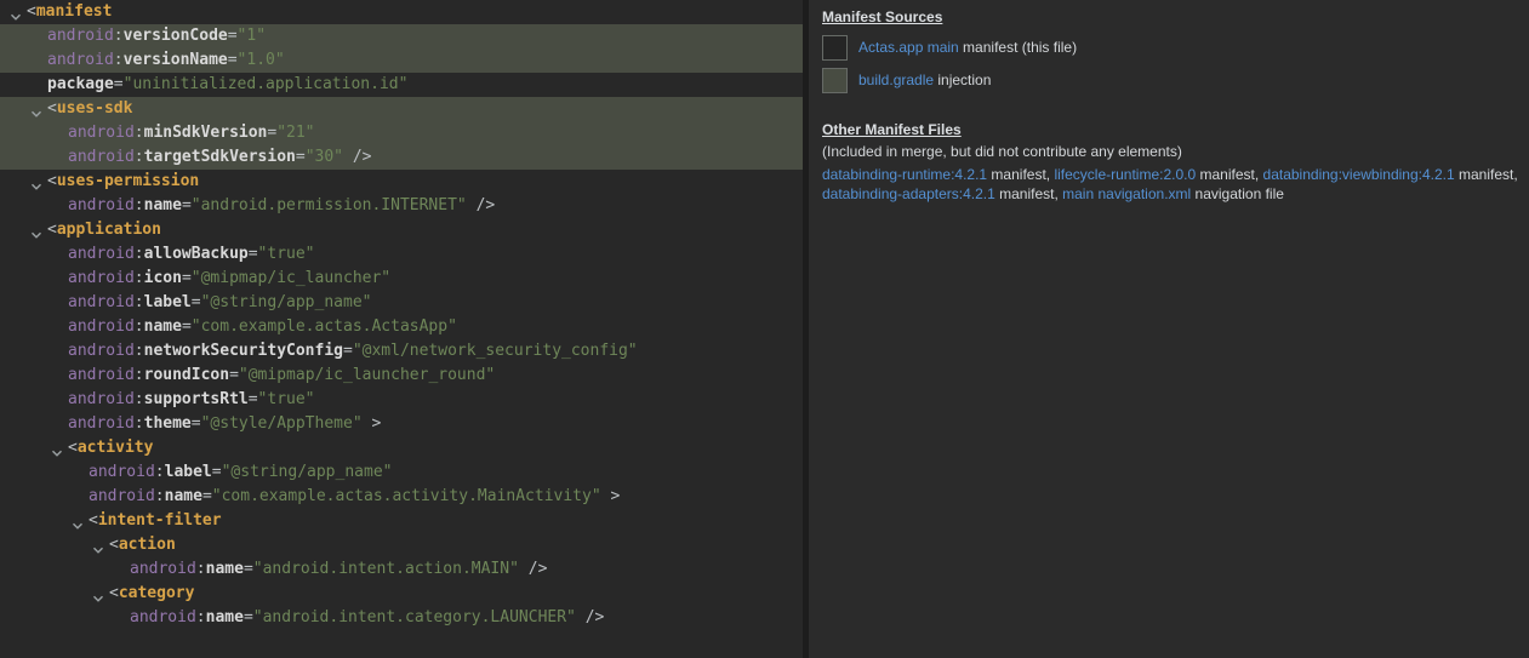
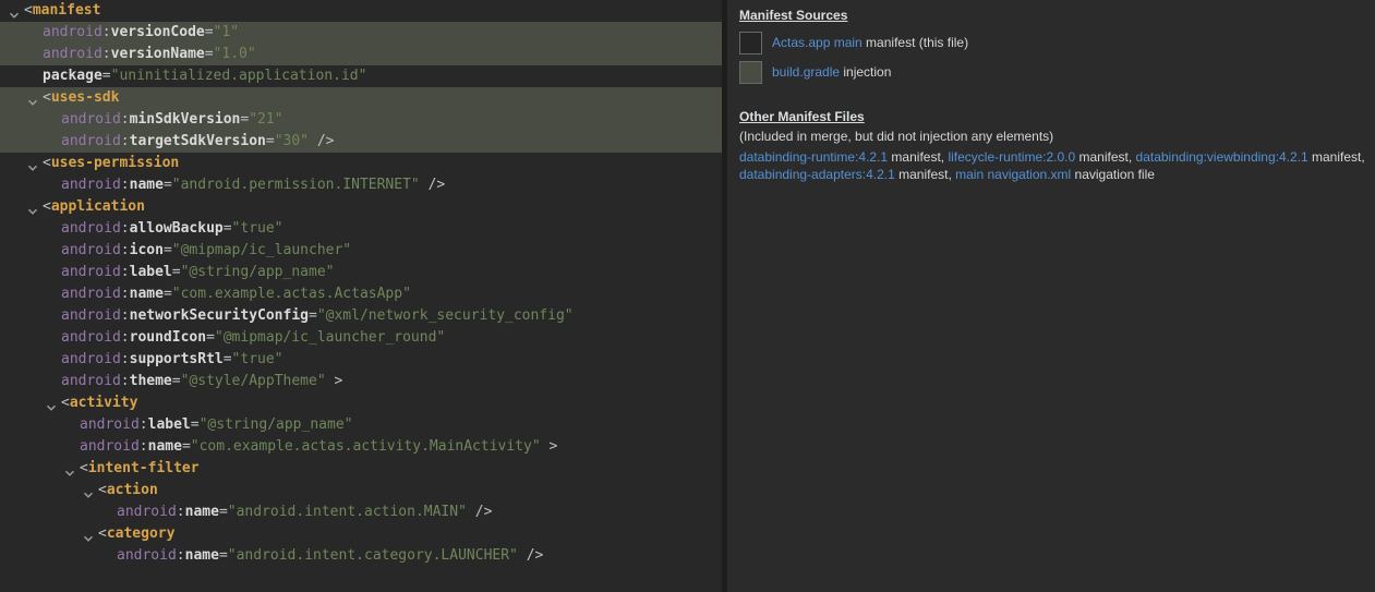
  <manifest
  android:versionCode="1"
  android:versionName="1.0"
  package="uninitialized.application.id"
  <uses-sdk
  android:minSdkVersion="21"
  android:targetSdkVersion="30" />
  <uses-permission
  android:name="android.permission.INTERNET" />
  <application
  android:allowBackup="true"
  android:icon="@mipmap/ic_launcher"
  android:label="@string/app_name"
  android:name="com.example.actas.ActasApp"
  android:networkSecurityConfig="@xml/network_security_config"
  android:roundIcon="@mipmap/ic_launcher_round"
  android:supportsRtl="true"
  android:theme="@style/AppTheme" >
  <activity
  android:label="@string/app_name"
  android:name="com.example.actas.activity.MainActivity" >
  <intent-filter
  <action
  android:name="android.intent.action.MAIN" />
  <category
  android:name="android.intent.category.LAUNCHER" />
  Manifest Sources
  Actas.app main manifest (this file)
  build.gradle injection
  Other Manifest Files
- (Included in merge, but did not contribute any elements)
+ (Included in merge, but did not injection any elements)
  databinding-runtime:4.2.1 manifest, lifecycle-runtime:2.0.0 manifest, databinding:viewbinding:4.2.1 manifest,
  databinding-adapters:4.2.1 manifest, main navigation.xml navigation file
